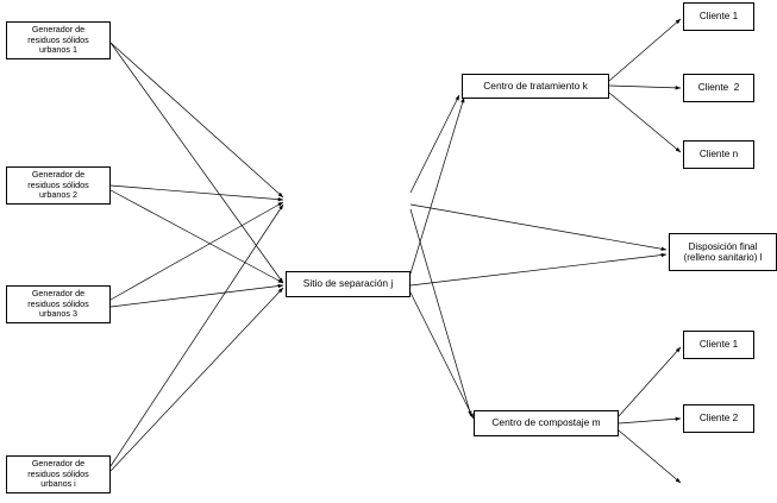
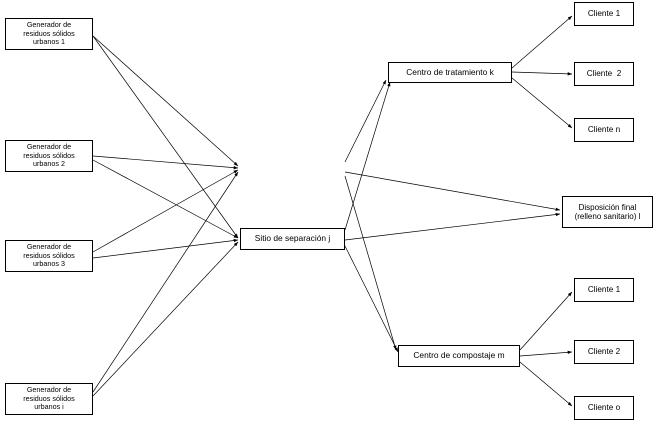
  Generador de
  residuos sólidos
  urbanos 1
  Generador de
  residuos sólidos
  urbanos 2
  Generador de
  residuos sólidos
  urbanos 3
  Generador de
  residuos sólidos
  urbanos i
  Sitio de separación j
  Centro de tratamiento k
  Centro de compostaje m
  Disposición final
  (relleno sanitario) l
  Cliente 1
  Cliente 2
  Cliente n
  Cliente 1
  Cliente 2
+ Cliente o
